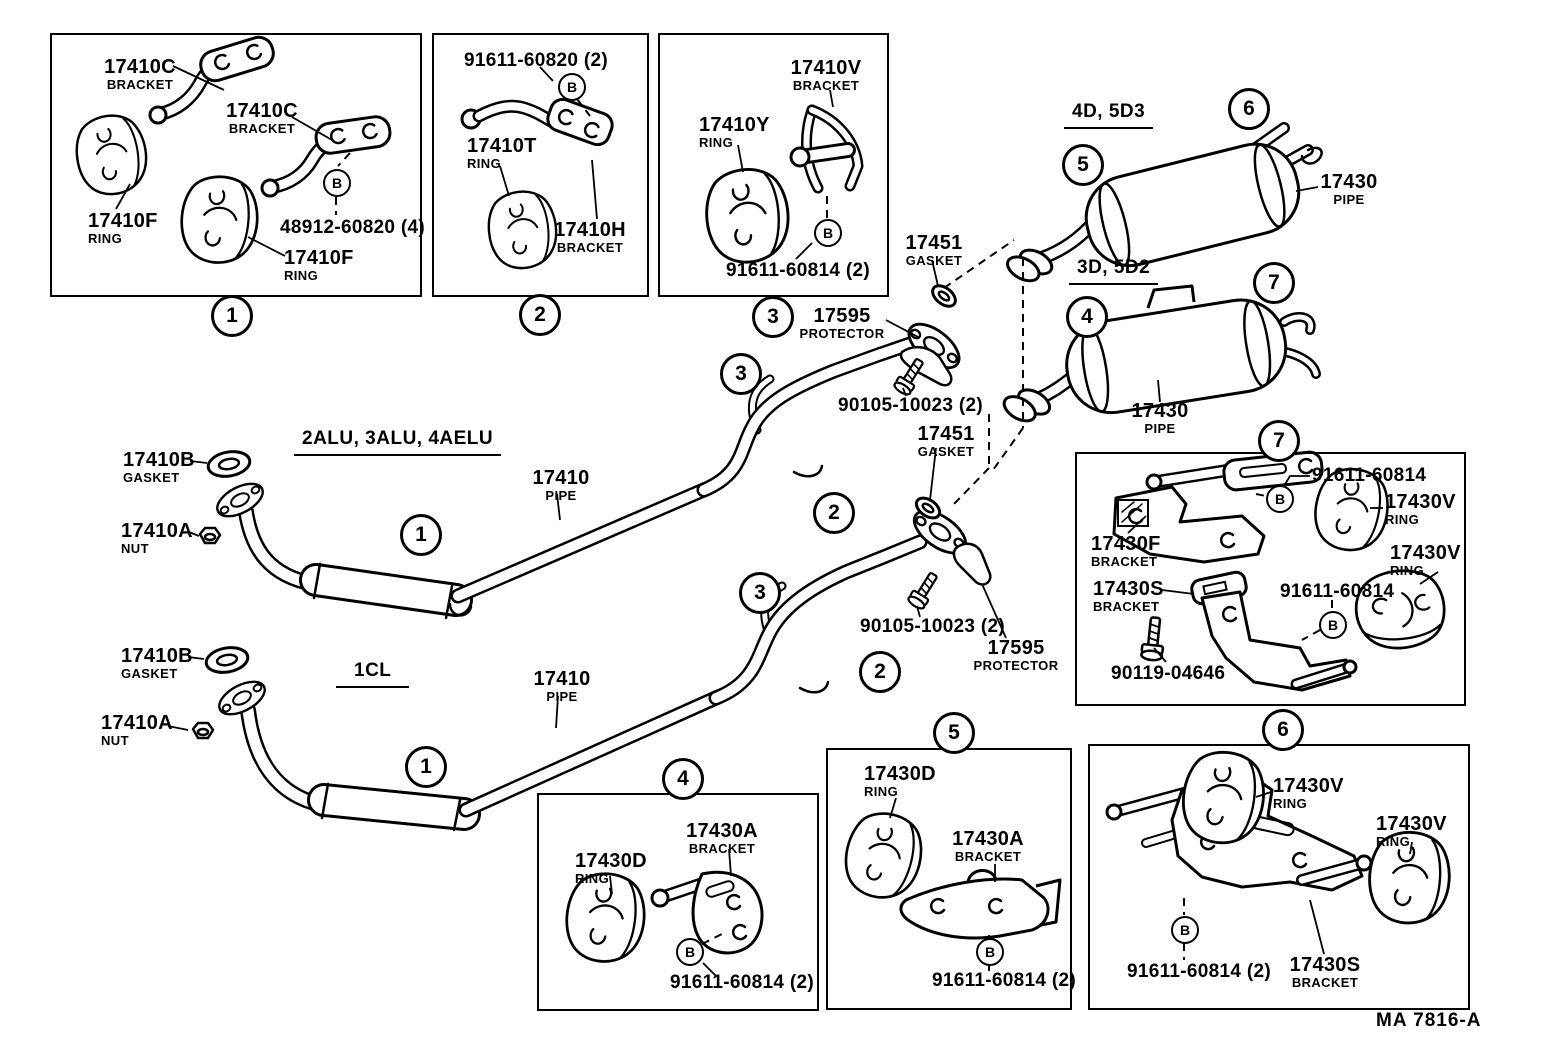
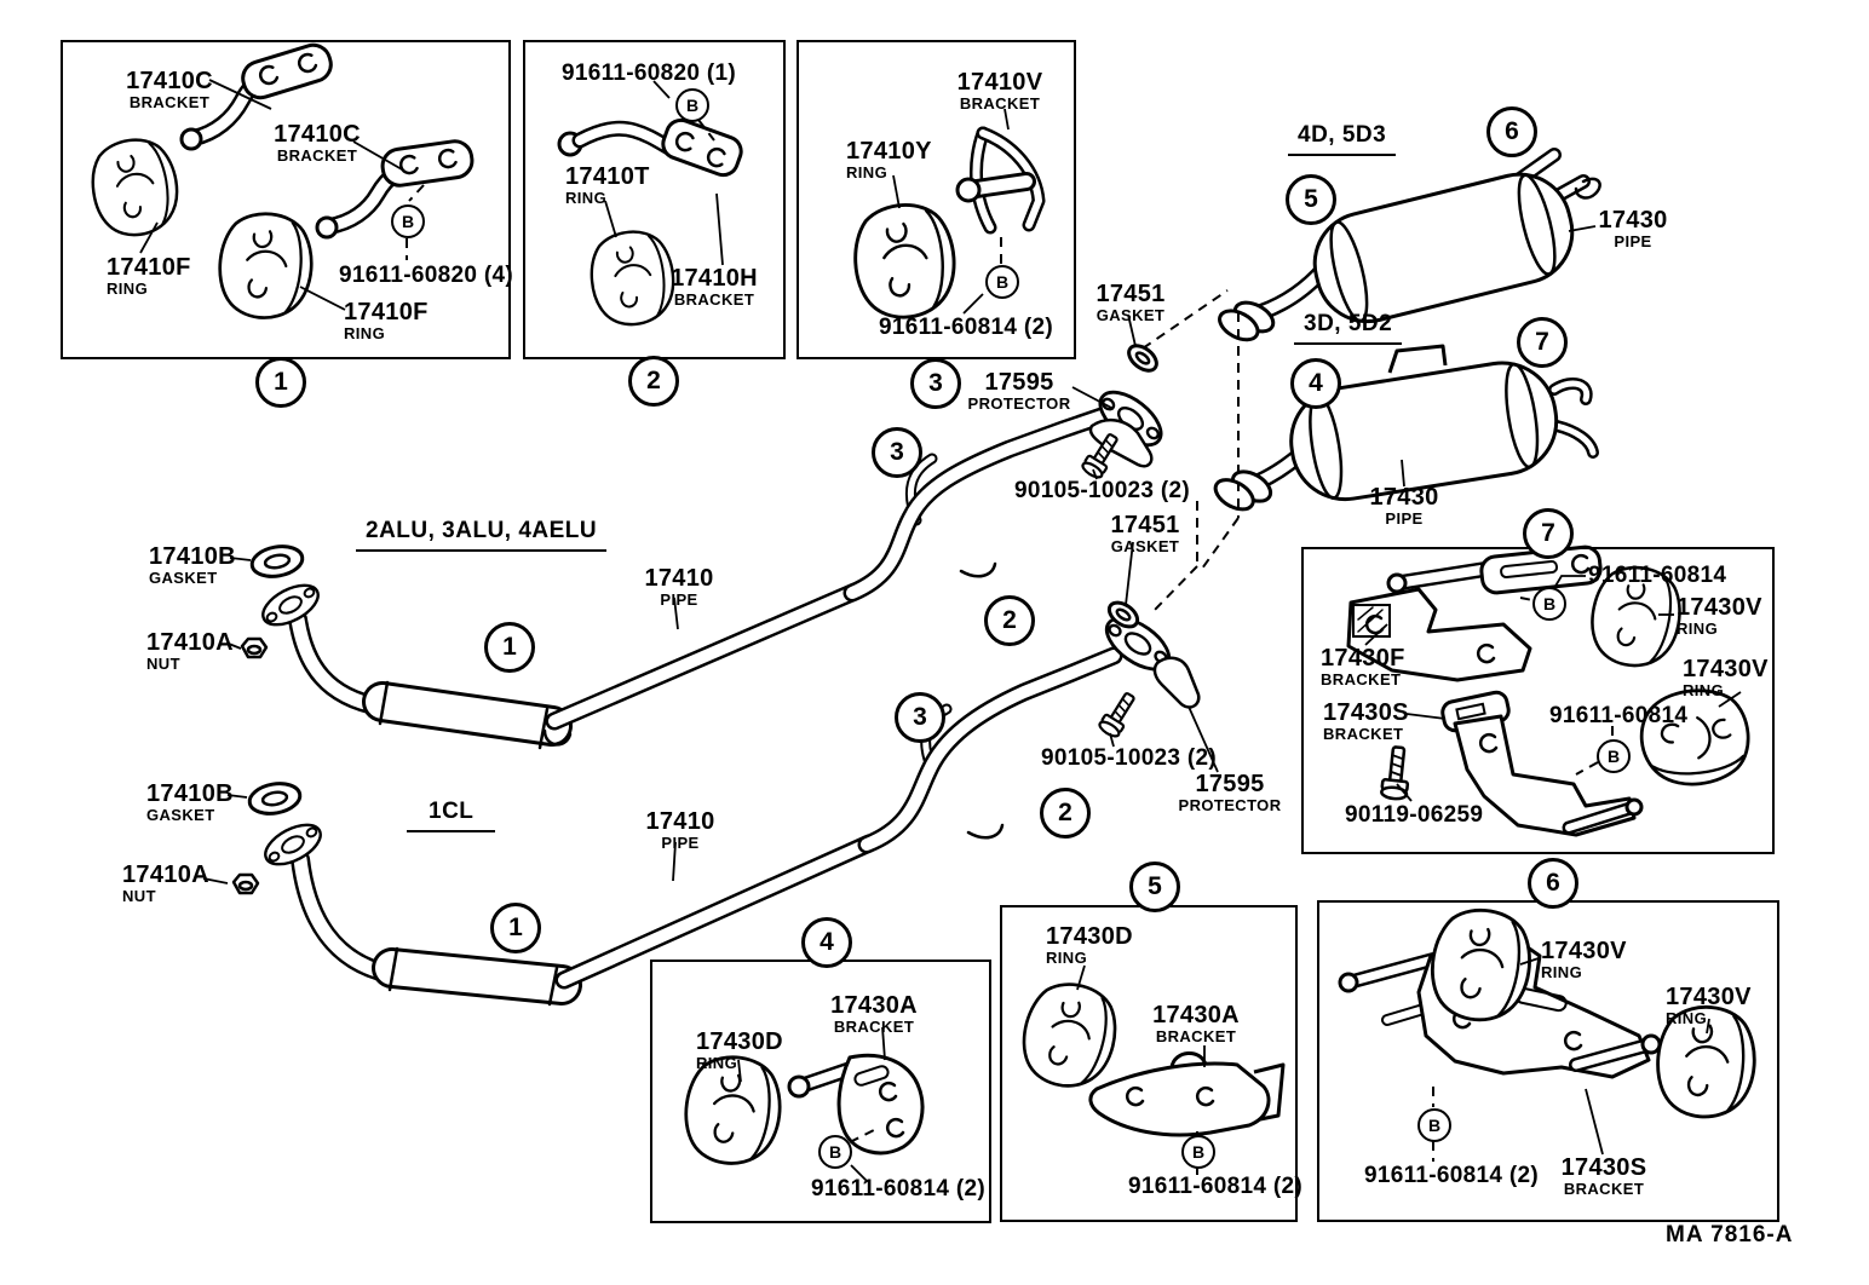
  2ALU, 3ALU, 4AELU
  1CL
  4D, 5D3
  3D, 5D2
  17410C
  BRACKET
  17410C
  BRACKET
  17410F
  RING
  17410F
  RING
- 48912-60820 (4)
+ 91611-60820 (4)
- 91611-60820 (2)
+ 91611-60820 (1)
  17410T
  RING
  17410H
  BRACKET
  17410V
  BRACKET
  17410Y
  RING
  91611-60814 (2)
  17595
  PROTECTOR
  17451
  GASKET
  90105-10023 (2)
  17451
  GASKET
  90105-10023 (2)
  17595
  PROTECTOR
  17410B
  GASKET
  17410A
  NUT
  17410
  PIPE
  17410B
  GASKET
  17410A
  NUT
  17410
  PIPE
  17430
  PIPE
  17430
  PIPE
  91611-60814
  17430V
  RING
  17430V
  RING
  17430F
  BRACKET
  17430S
  BRACKET
  91611-60814
- 90119-04646
+ 90119-06259
  17430D
  RING
  17430A
  BRACKET
  91611-60814 (2)
  17430D
  RING
  17430A
  BRACKET
  91611-60814 (2)
  17430V
  RING
  17430V
  RING
  91611-60814 (2)
  17430S
  BRACKET
  1
  2
  3
  3
  2
  1
  1
  3
  2
  5
  6
  4
  7
  7
  4
  5
  6
  B
  B
  B
  B
  B
  B
  B
  B
  MA 7816-A
